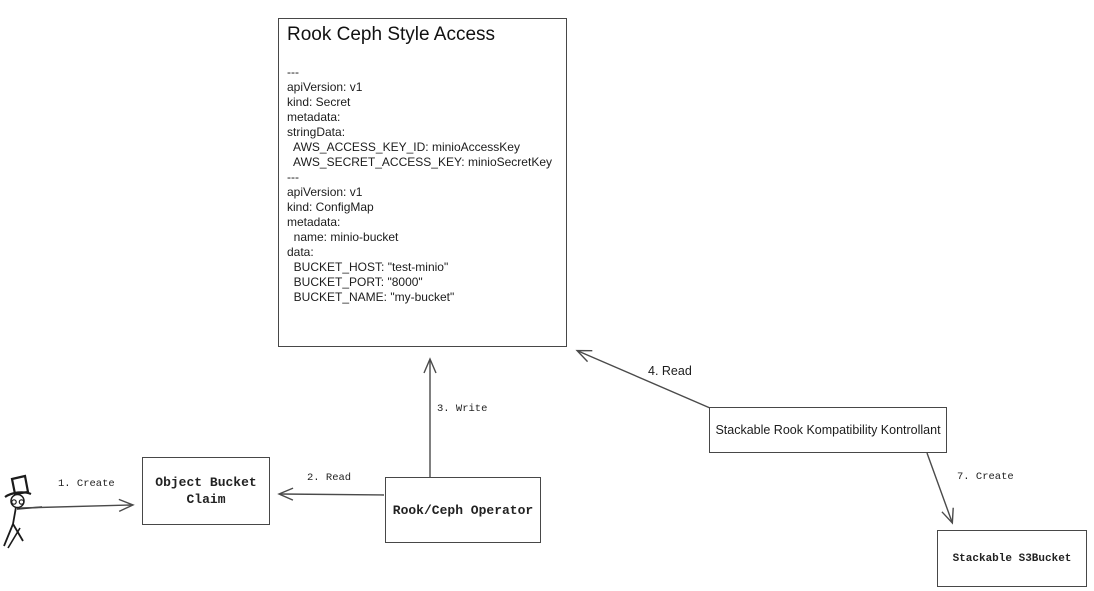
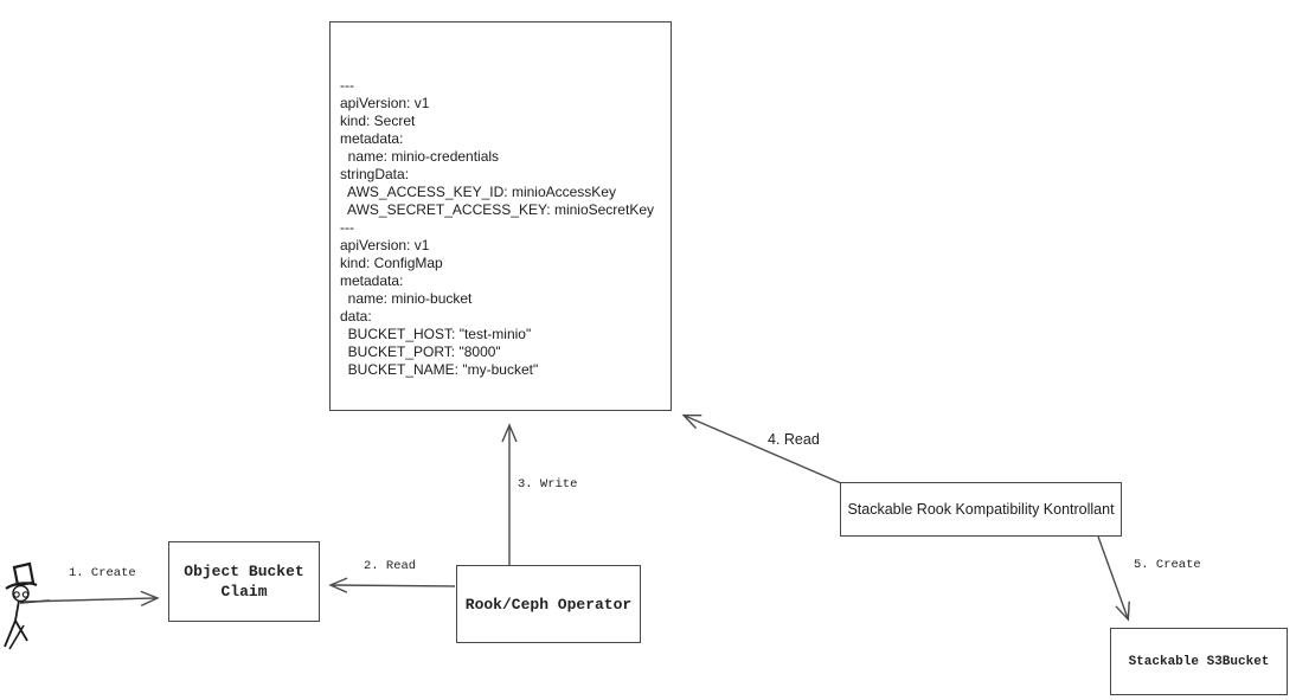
- Rook Ceph Style Access
  ---
  apiVersion: v1
  kind: Secret
  metadata:
+ name: minio-credentials
  stringData:
  AWS_ACCESS_KEY_ID: minioAccessKey
  AWS_SECRET_ACCESS_KEY: minioSecretKey
  ---
  apiVersion: v1
  kind: ConfigMap
  metadata:
  name: minio-bucket
  data:
  BUCKET_HOST: "test-minio"
  BUCKET_PORT: "8000"
  BUCKET_NAME: "my-bucket"
  Object Bucket Claim
  Rook/Ceph Operator
  Stackable Rook Kompatibility Kontrollant
  Stackable S3Bucket
  1. Create
  2. Read
  3. Write
  4. Read
- 7. Create
+ 5. Create
